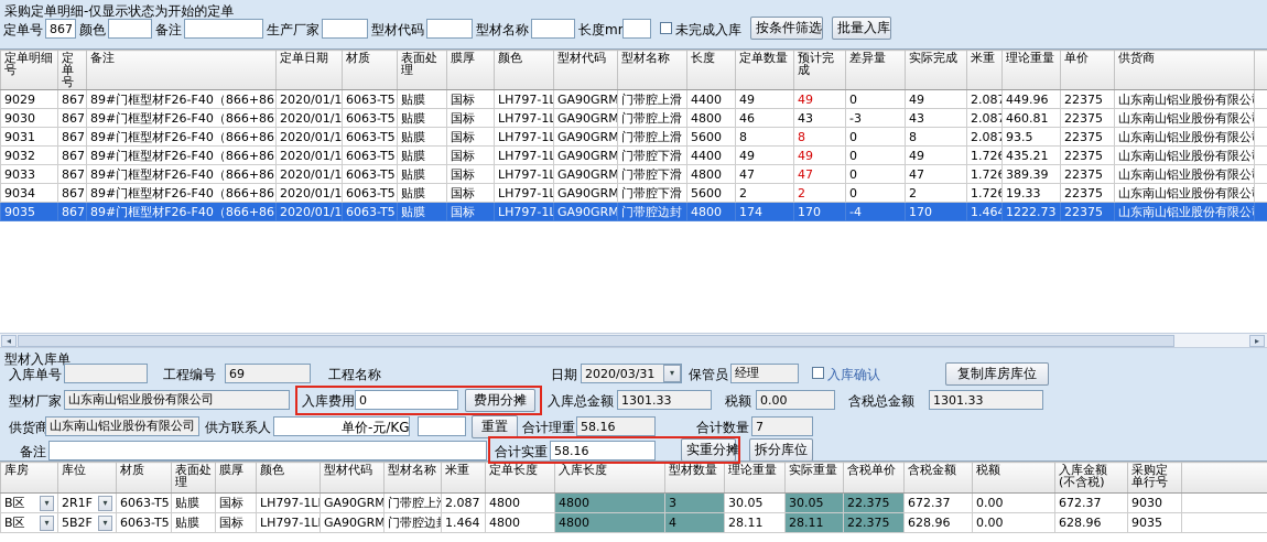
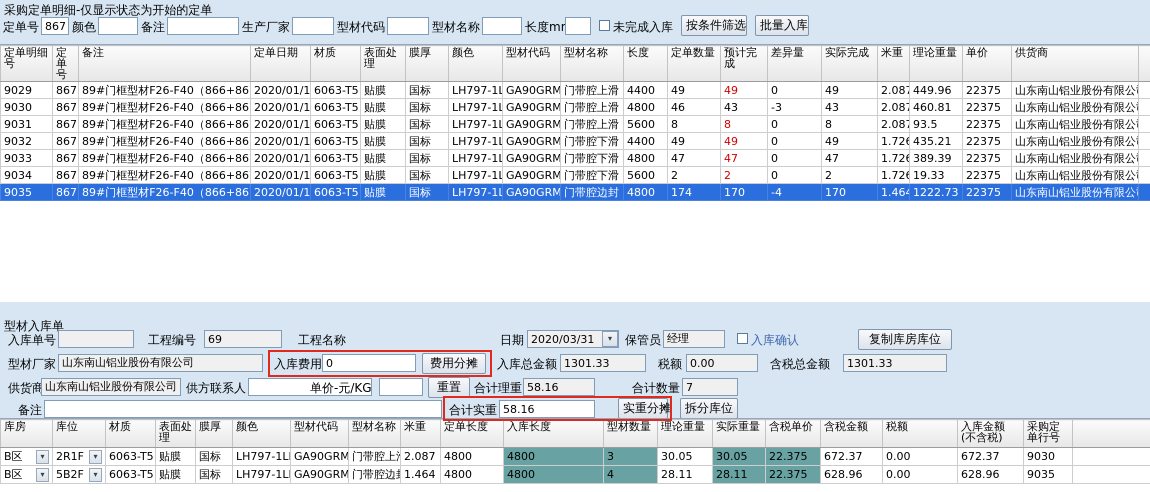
  采购定单明细-仅显示状态为开始的定单
  定单号
  867
  颜色
  备注
  生产厂家
  型材代码
  型材名称
  长度m
  未完成入库
  按条件筛选
  批量入库
  定单明细号	定单号	备注	定单日期	材质	表面处理	膜厚	颜色	型材代码	型材名称	长度	定单数量	预计完成	差异量	实际完成	米重	理论重量	单价	供货商
  9029	867	89#门框型材F26-F40（866+86	2020/01/1	6063-T5	贴膜	国标	LH797-1L	GA90GRM	门带腔上滑	4400	49	49	0	49	2.087	449.96	22375	山东南山铝业股份有限公
  9030	867	89#门框型材F26-F40（866+86	2020/01/1	6063-T5	贴膜	国标	LH797-1L	GA90GRM	门带腔上滑	4800	46	43	-3	43	2.087	460.81	22375	山东南山铝业股份有限公
  9031	867	89#门框型材F26-F40（866+86	2020/01/1	6063-T5	贴膜	国标	LH797-1L	GA90GRM	门带腔上滑	5600	8	8	0	8	2.087	93.5	22375	山东南山铝业股份有限公
  9032	867	89#门框型材F26-F40（866+86	2020/01/1	6063-T5	贴膜	国标	LH797-1L	GA90GRM	门带腔下滑	4400	49	49	0	49	1.726	435.21	22375	山东南山铝业股份有限公
  9033	867	89#门框型材F26-F40（866+86	2020/01/1	6063-T5	贴膜	国标	LH797-1L	GA90GRM	门带腔下滑	4800	47	47	0	47	1.726	389.39	22375	山东南山铝业股份有限公
  9034	867	89#门框型材F26-F40（866+86	2020/01/1	6063-T5	贴膜	国标	LH797-1L	GA90GRM	门带腔下滑	5600	2	2	0	2	1.726	19.33	22375	山东南山铝业股份有限公
  9035	867	89#门框型材F26-F40（866+86	2020/01/1	6063-T5	贴膜	国标	LH797-1L	GA90GRM	门带腔边封	4800	174	170	-4	170	1.464	1222.73	22375	山东南山铝业股份有限公
- ◂
- ▸
  型材入库单
  入库单号
  工程编号
  69
  工程名称
  日期
  2020/03/31
  ▾
  保管员
  经理
  入库确认
  复制库房库位
  型材厂家
  山东南山铝业股份有限公司
  入库费用
  0
  费用分摊
  入库总金额
  1301.33
  税额
  0.00
  含税总金额
  1301.33
  供货商
  山东南山铝业股份有限公司
  供方联系人
  单价-元/KG
  重置
  合计理重
  58.16
  合计数量
  7
  备注
  合计实重
  58.16
  实重分摊
  拆分库位
  库房	库位	材质	表面处理	膜厚	颜色	型材代码	型材名称	米重	定单长度	入库长度	型材数量	理论重量	实际重量	含税单价	含税金额	税额	入库金额(不含税)	采购定单行号
  ▾B区	▾2R1F	6063-T5	贴膜	国标	LH797-1L	GA90GRM	门带腔上	2.087	4800	4800	3	30.05	30.05	22.375	672.37	0.00	672.37	9030
  ▾B区	▾5B2F	6063-T5	贴膜	国标	LH797-1L	GA90GRM	门带腔边	1.464	4800	4800	4	28.11	28.11	22.375	628.96	0.00	628.96	9035
